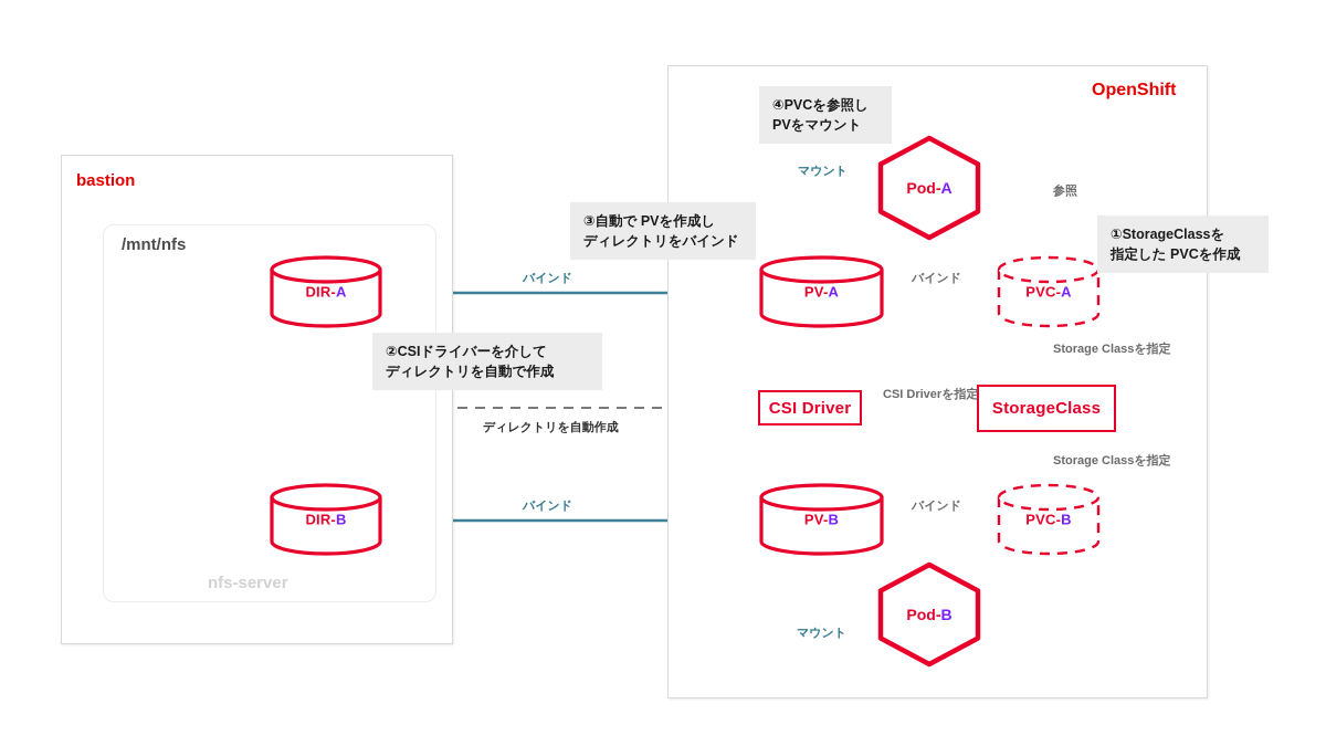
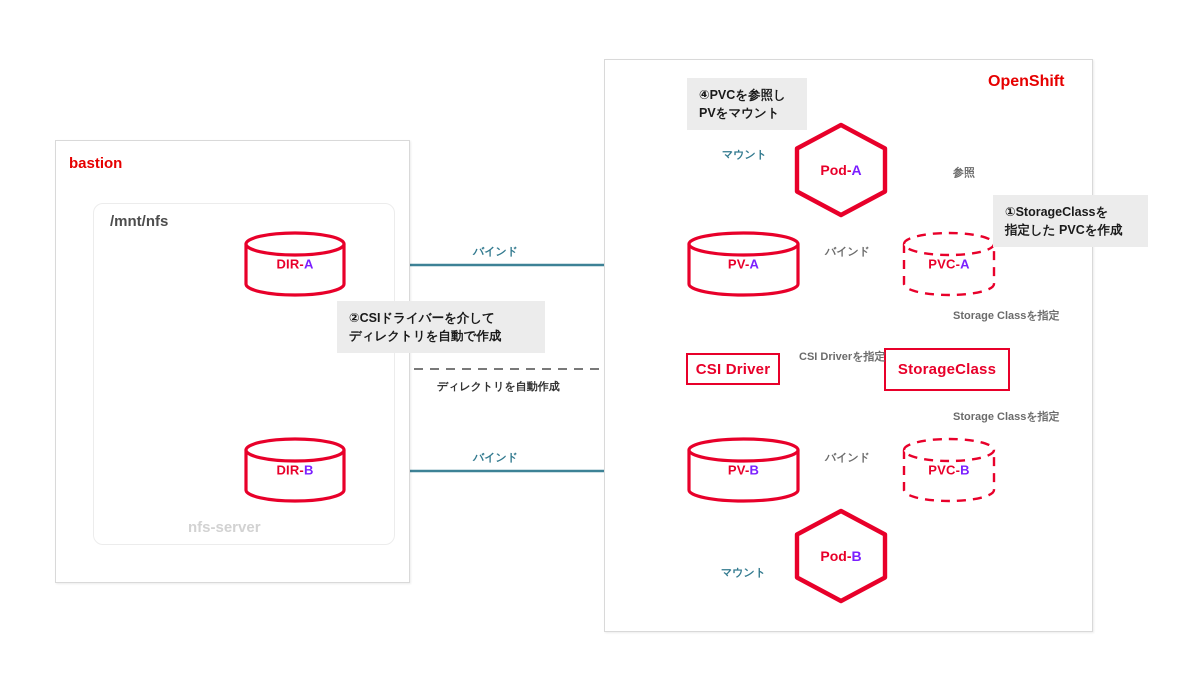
  OpenShift
  bastion
  /mnt/nfs
  nfs-server
  DIR-A
  DIR-B
  PV-A
  PV-B
  PVC-A
  PVC-B
  Pod-A
  Pod-B
  CSI Driver
  StorageClass
  バインド
  バインド
  マウント
  マウント
  バインド
  バインド
  参照
  ディレクトリを自動作成
  CSI Driverを指定
  Storage Classを指定
  Storage Classを指定
  ①StorageClassを
  指定した PVCを作成
  ②CSIドライバーを介して
  ディレクトリを自動で作成
- ③自動で PVを作成し
- ディレクトリをバインド
  ④PVCを参照し
  PVをマウント
